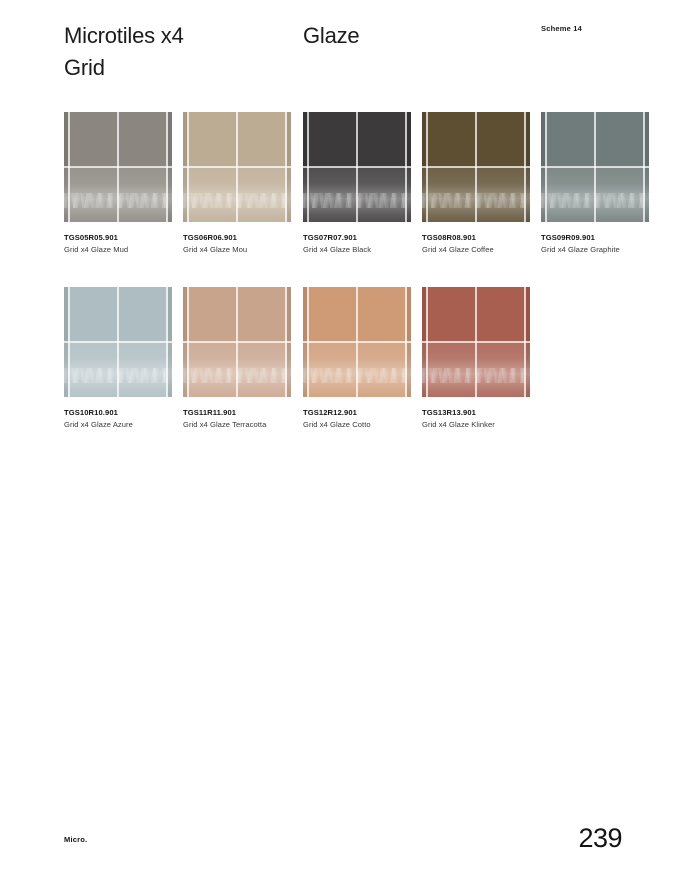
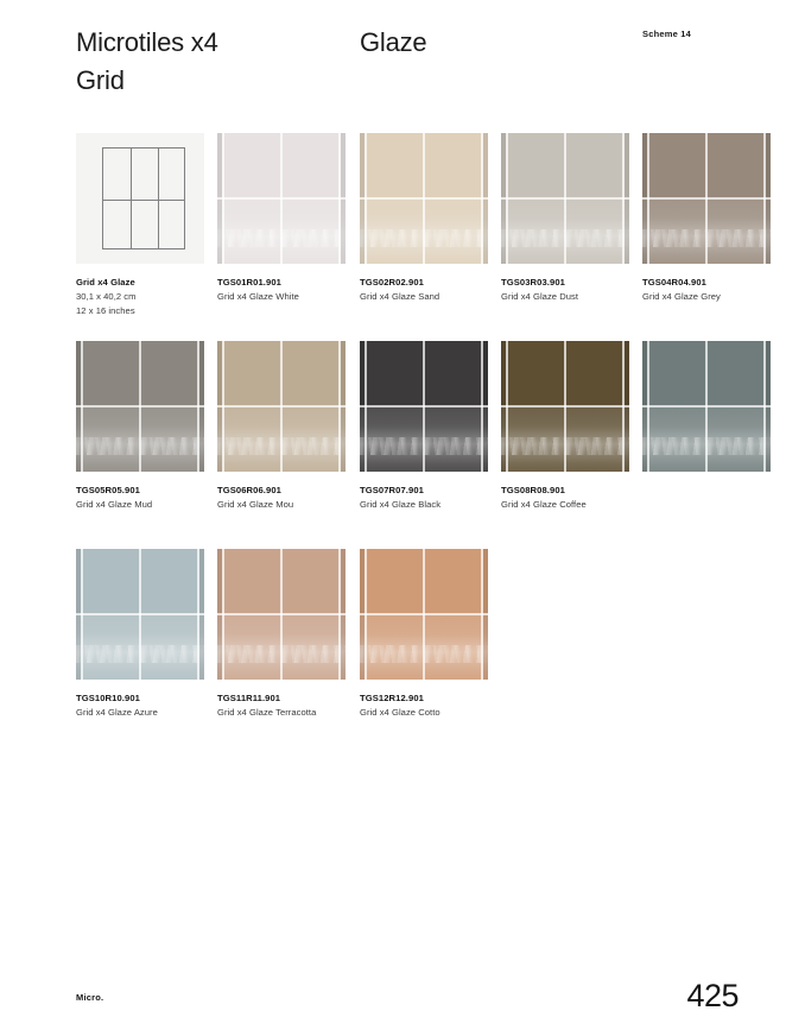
  Microtiles x4
  Grid
  Glaze
  Scheme 14
+ Grid x4 Glaze
+ 30,1 x 40,2 cm
+ 12 x 16 inches
+ TGS01R01.901
+ Grid x4 Glaze White
+ TGS02R02.901
+ Grid x4 Glaze Sand
+ TGS03R03.901
+ Grid x4 Glaze Dust
+ TGS04R04.901
+ Grid x4 Glaze Grey
  TGS05R05.901
  Grid x4 Glaze Mud
  TGS06R06.901
  Grid x4 Glaze Mou
  TGS07R07.901
  Grid x4 Glaze Black
  TGS08R08.901
  Grid x4 Glaze Coffee
- TGS09R09.901
- Grid x4 Glaze Graphite
  TGS10R10.901
  Grid x4 Glaze Azure
  TGS11R11.901
  Grid x4 Glaze Terracotta
  TGS12R12.901
  Grid x4 Glaze Cotto
- TGS13R13.901
- Grid x4 Glaze Klinker
  Micro.
- 239
+ 425
